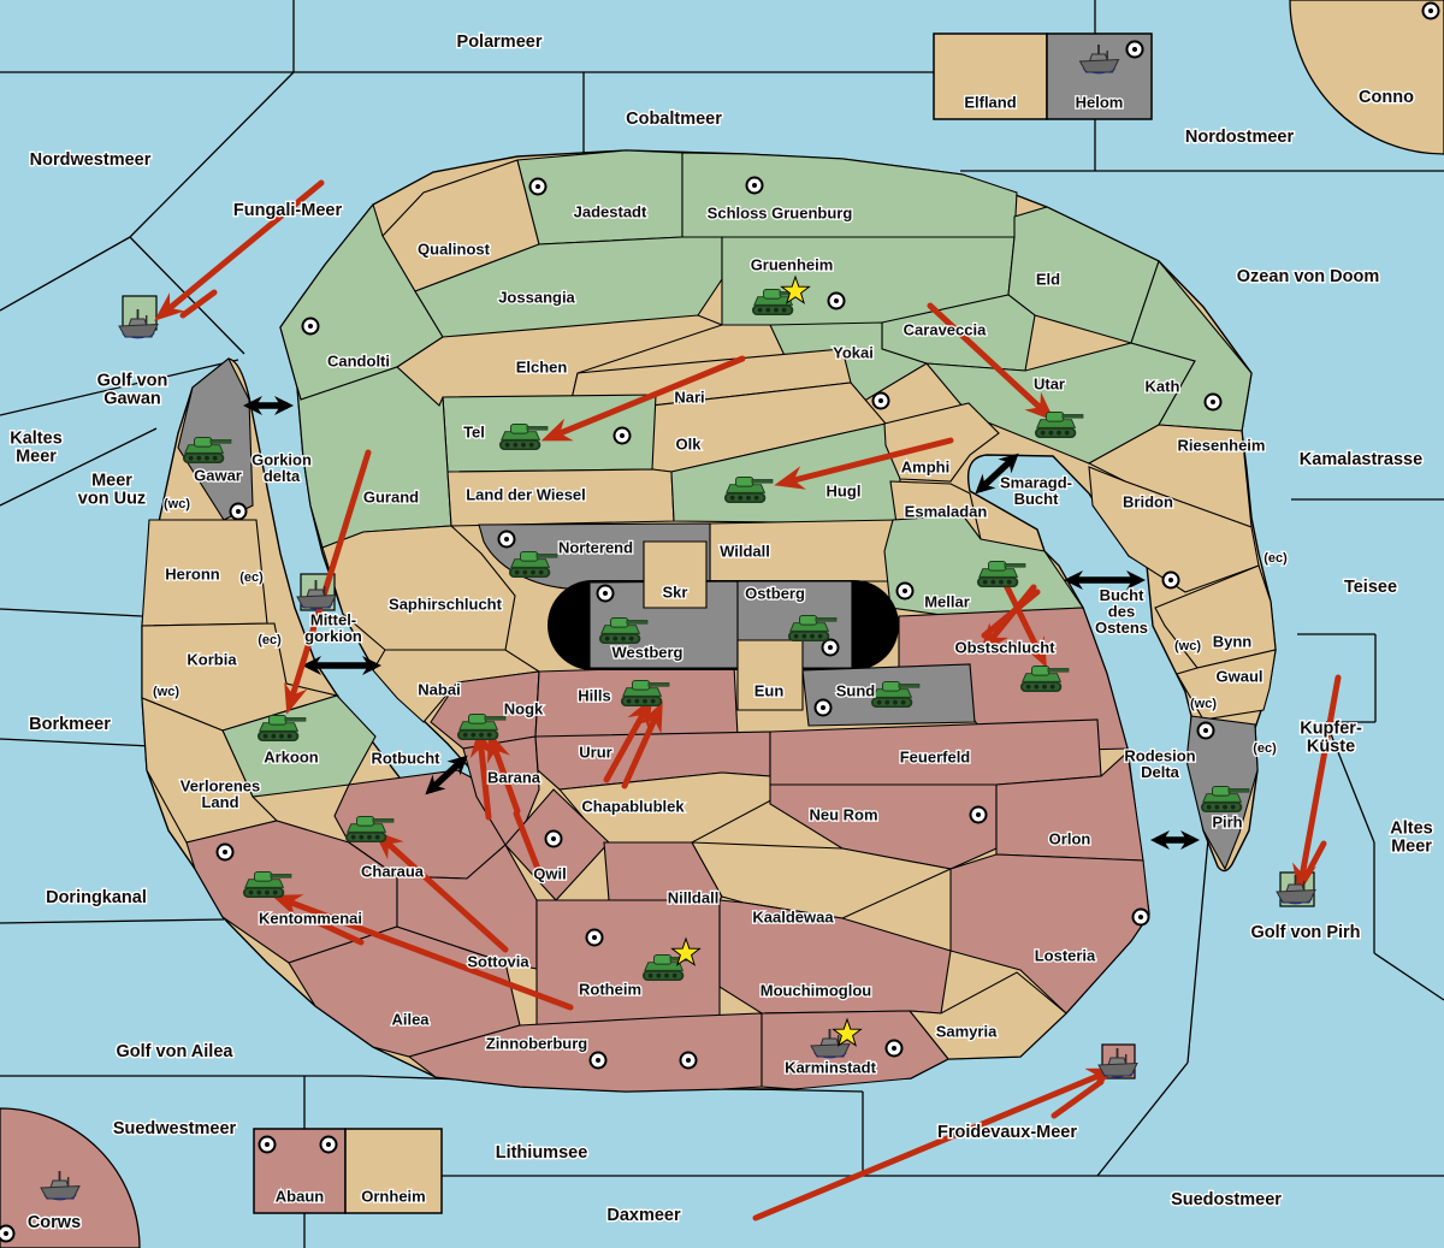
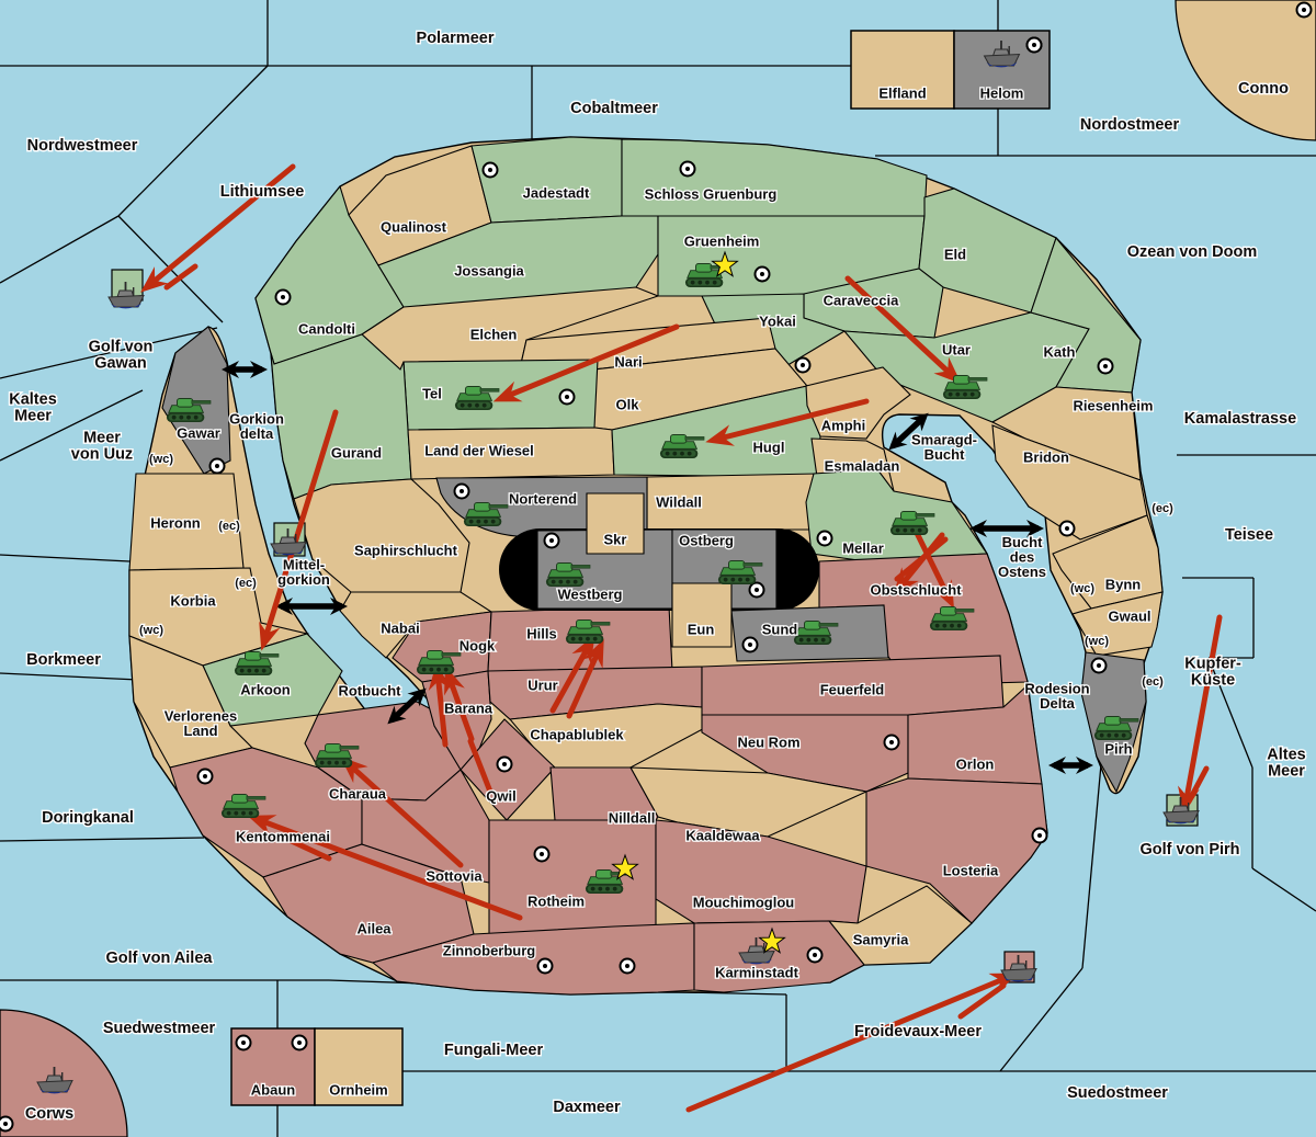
  Elfland
  Helom
  Abaun
  Ornheim
  Candolti
  Qualinost
  Jadestadt
  Schloss Gruenburg
  Jossangia
  Gruenheim
  Eld
  Caraveccia
  Yokai
  Utar
  Kath
  Elchen
  Nari
  Olk
  Tel
  Gurand
  Land der Wiesel
  Hugl
  Amphi
  Esmaladan
  Saphirschlucht
  Nabai
  Wildall
  Norterend
  Mellar
  Obstschlucht
  Riesenheim
  Bridon
  Bynn
  Gwaul
  Pirh
  Gawar
  Heronn
  Korbia
  Arkoon
  Verlorenes
  Land
  Kentommenai
  Charaua
  Ailea
  Sottovia
  Nogk
  Hills
  Barana
  Urur
  Chapablublek
  Qwil
  Nilldall
  Feuerfeld
  Neu Rom
  Orlon
  Kaaldewaa
  Rotheim
  Mouchimoglou
  Losteria
  Samyria
  Zinnoberburg
  Karminstadt
  Westberg
  Ostberg
  Sund
  Skr
  Eun
  Gorkion
  delta
  Mittel-
  gorkion
  Rotbucht
  Smaragd-
  Bucht
  Bucht
  des
  Ostens
  Rodesion
  Delta
  Polarmeer
  Cobaltmeer
  Nordwestmeer
  Nordostmeer
- Fungali-Meer
+ Lithiumsee
  Ozean von Doom
  Golf von
  Gawan
  Kaltes
  Meer
  Meer
  von Uuz
  Kamalastrasse
  Teisee
  Borkmeer
  Kupfer-
  Küste
  Altes
  Meer
  Doringkanal
  Golf von Ailea
  Golf von Pirh
  Suedwestmeer
- Lithiumsee
+ Fungali-Meer
  Froidevaux-Meer
  Daxmeer
  Suedostmeer
  Conno
  Corws
  (wc)
  (ec)
  (ec)
  (wc)
  (ec)
  (wc)
  (wc)
  (ec)
